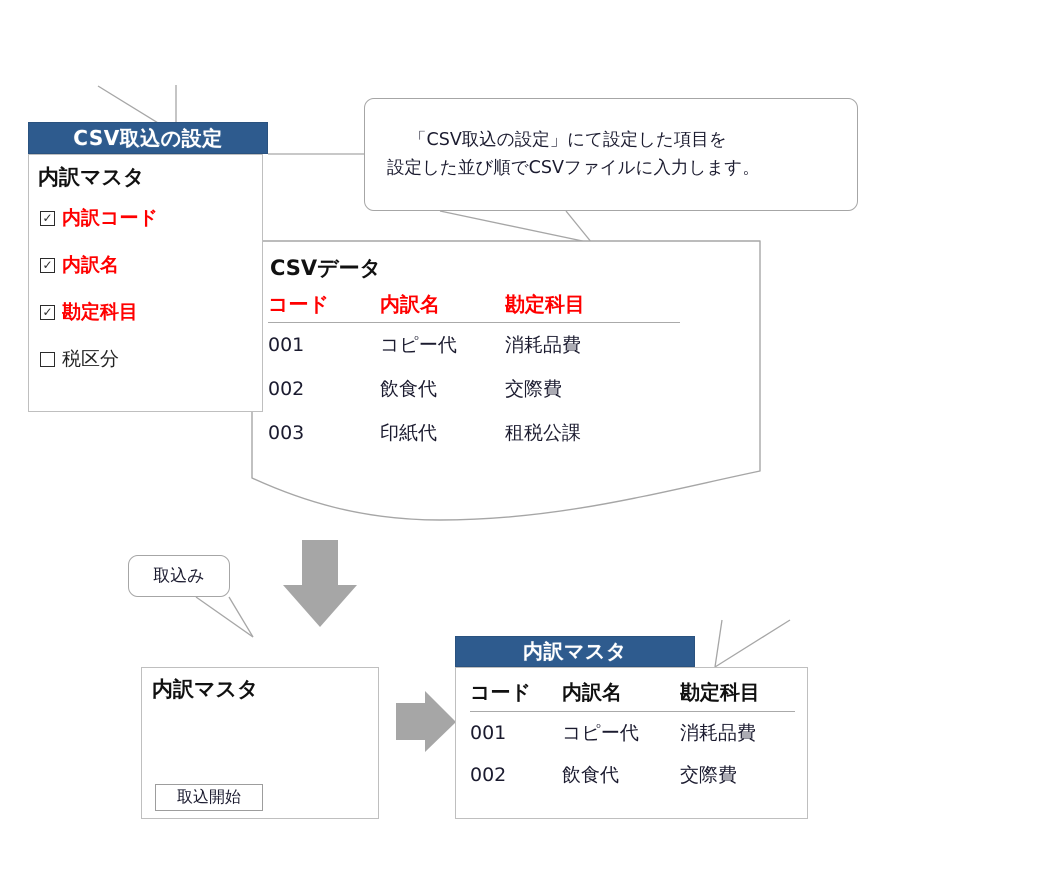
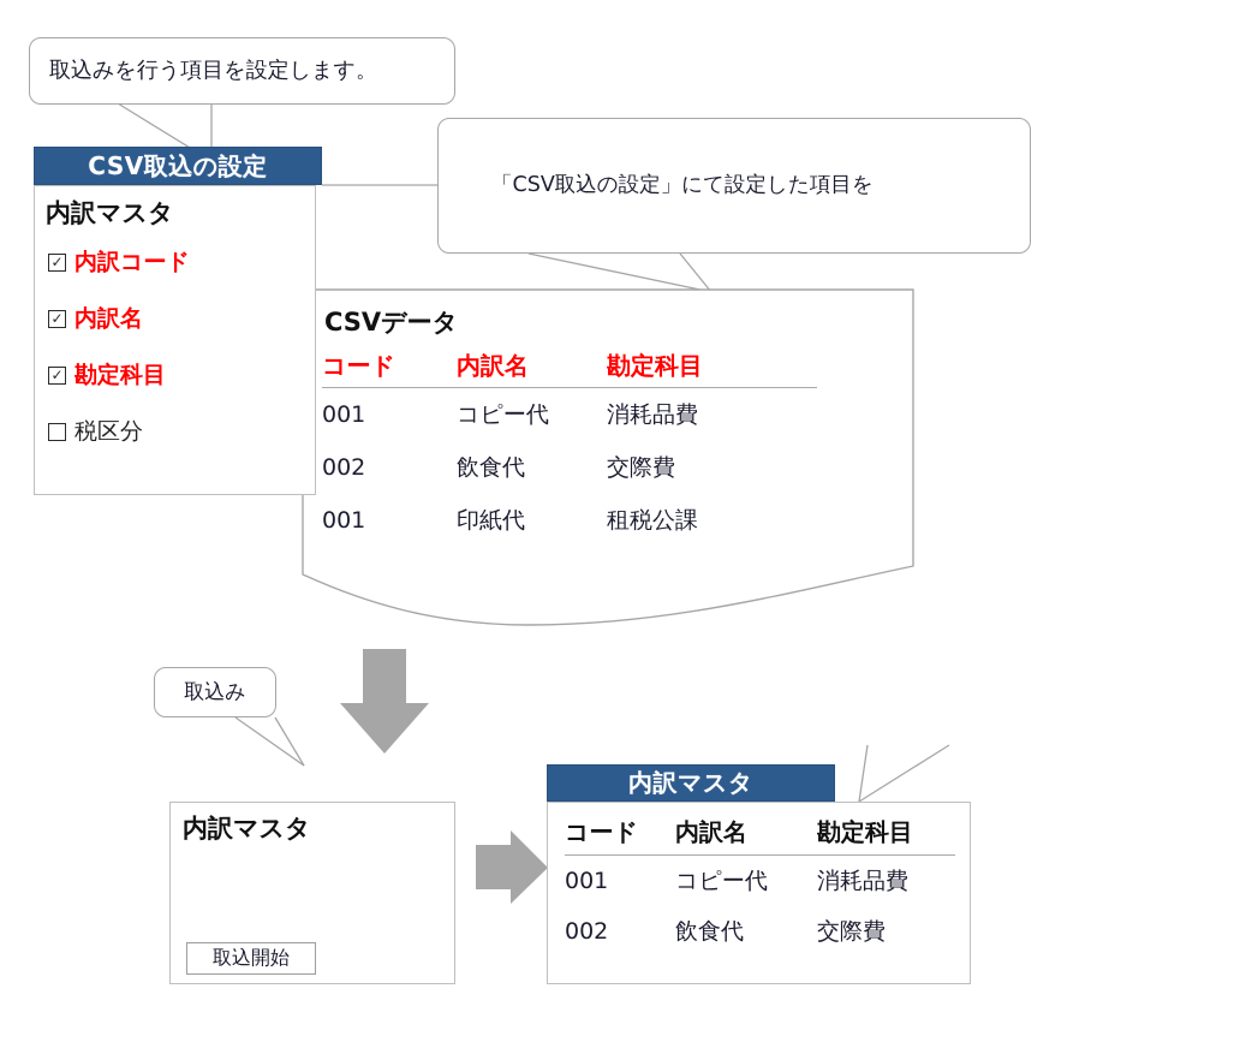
  CSV取込の設定
  内訳マスタ
  ✓
  内訳コード
  ✓
  内訳名
  ✓
  勘定科目
  税区分
  CSVデータ
  コード	内訳名	勘定科目
  001	コピー代	消耗品費
  002	飲食代	交際費
- 003	印紙代	租税公課
+ 001	印紙代	租税公課
  内訳マスタ
  取込開始
  内訳マスタ
  コード	内訳名	勘定科目
  001	コピー代	消耗品費
  002	飲食代	交際費
+ 取込みを行う項目を設定します。
  「CSV取込の設定」にて設定した項目を
- 設定した並び順でCSVファイルに入力します。
  取込み
